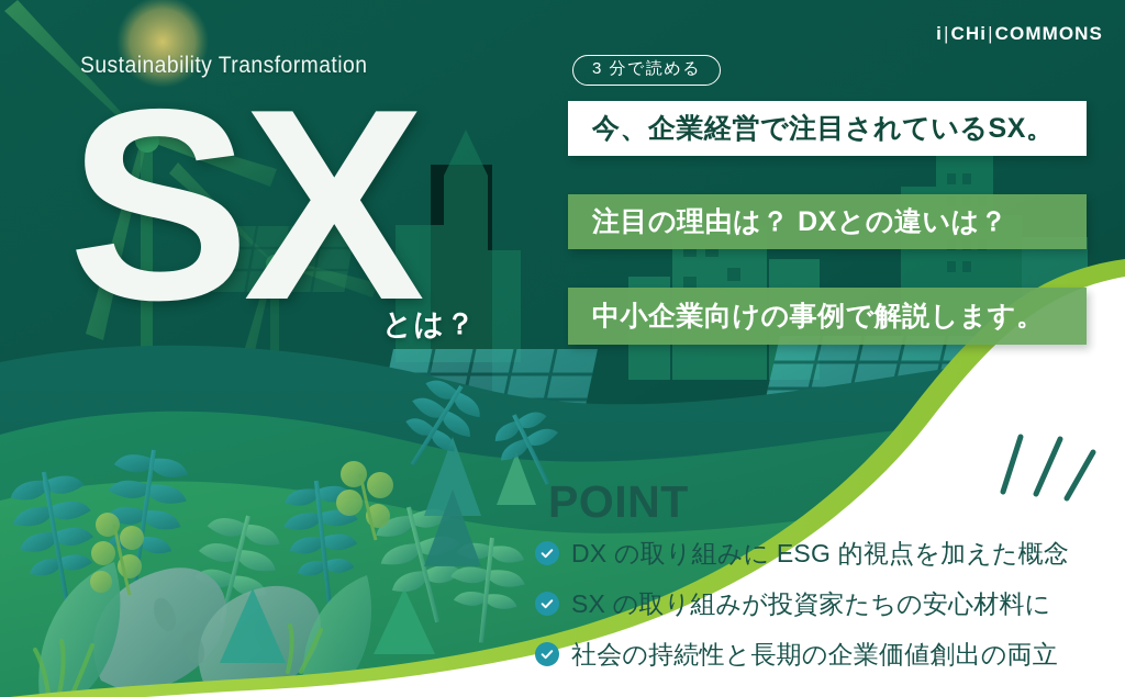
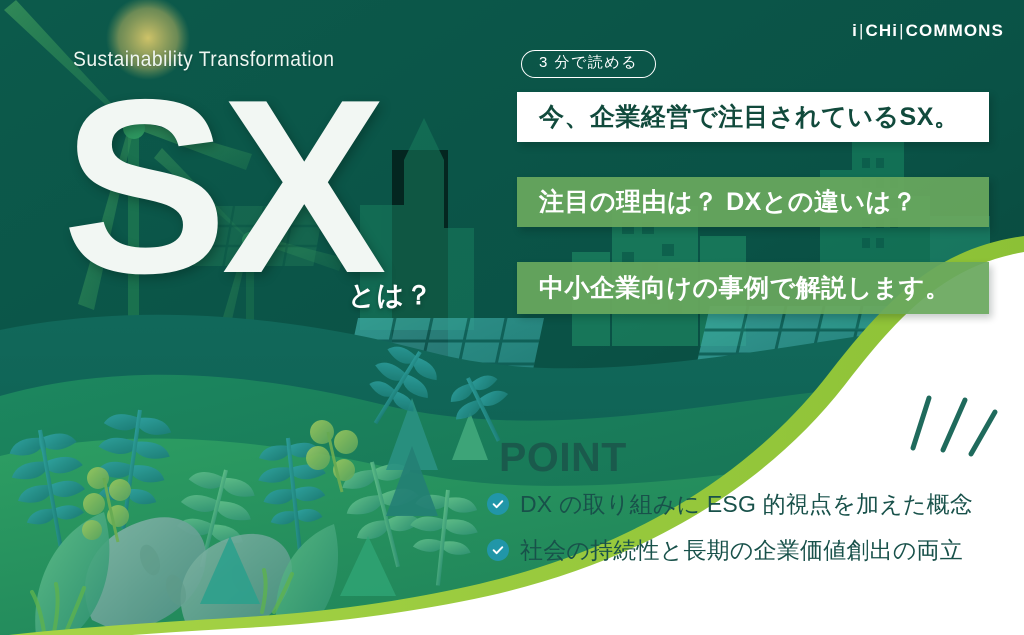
  i
  |
  CH
  i
  |
  COMMONS
  Sustainability Transformation
  SX
  とは？
  3 分で読める
  今、企業経営で注目されているSX。
  注目の理由は？ DXとの違いは？
  中小企業向けの事例で解説します。
  POINT
  DX の取り組みに ESG 的視点を加えた概念
- SX の取り組みが投資家たちの安心材料に
  社会の持続性と長期の企業価値創出の両立
